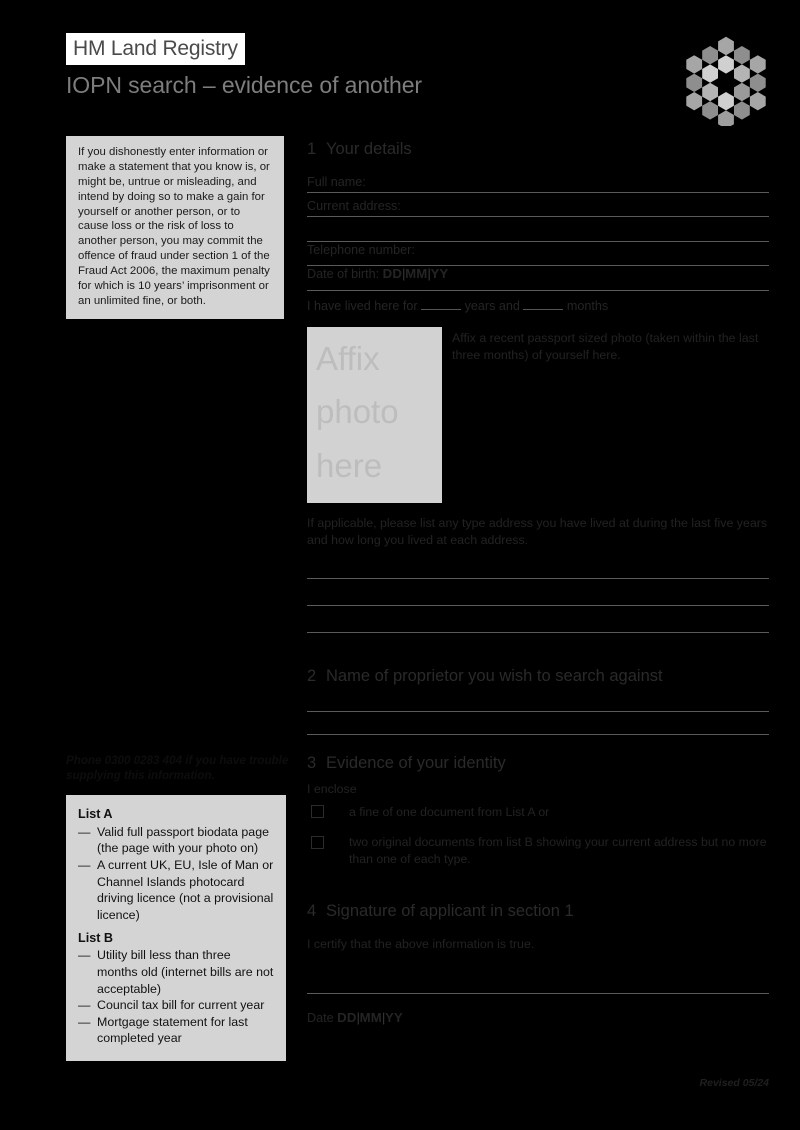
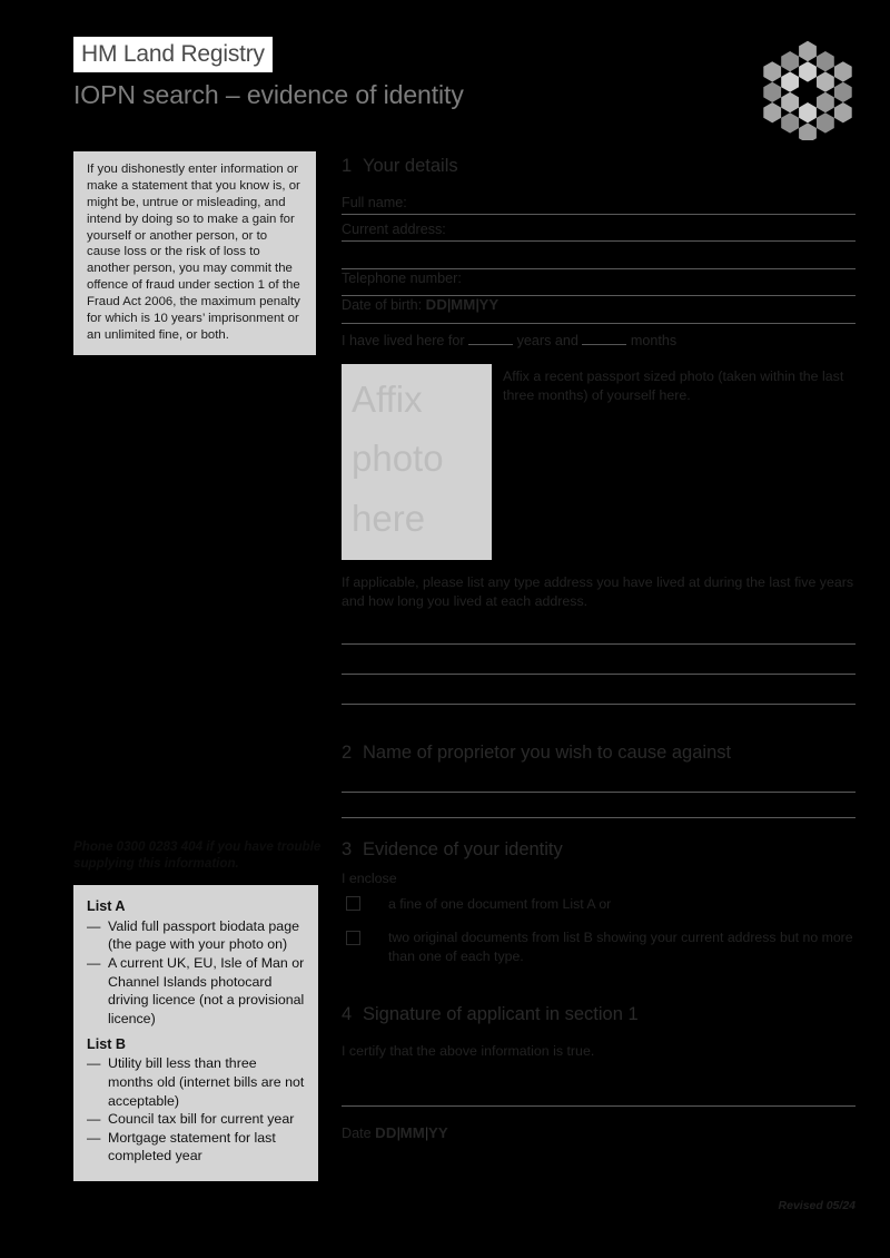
  HM Land Registry
- IOPN search – evidence of another
+ IOPN search – evidence of identity
  If you dishonestly enter information or make a statement that you know is, or might be, untrue or misleading, and intend by doing so to make a gain for yourself or another person, or to cause loss or the risk of loss to another person, you may commit the offence of fraud under section 1 of the Fraud Act 2006, the maximum penalty for which is 10 years’ imprisonment or an unlimited fine, or both.
  List A
  —
  Valid full passport biodata page (the page with your photo on)
  —
  A current UK, EU, Isle of Man or Channel Islands photocard driving licence (not a provisional licence)
  List B
  —
  Utility bill less than three months old (internet bills are not acceptable)
  —
  Council tax bill for current year
  —
  Mortgage statement for last completed year
  1 Your details
  Full name:
  Current address:
  Telephone number:
  Date of birth: DD|MM|YY
  I have lived here for years and months
  Affix a recent passport sized photo (taken within the last three months) of yourself here.
  If applicable, please list any type address you have lived at during the last five years and how long you lived at each address.
- 2 Name of proprietor you wish to search against
+ 2 Name of proprietor you wish to cause against
  3 Evidence of your identity
  I enclose
  a fine of one document from List A or
  two original documents from list B showing your current address but no more than one of each type.
  4 Signature of applicant in section 1
  I certify that the above information is true.
  Date DD|MM|YY
  Revised 05/24
